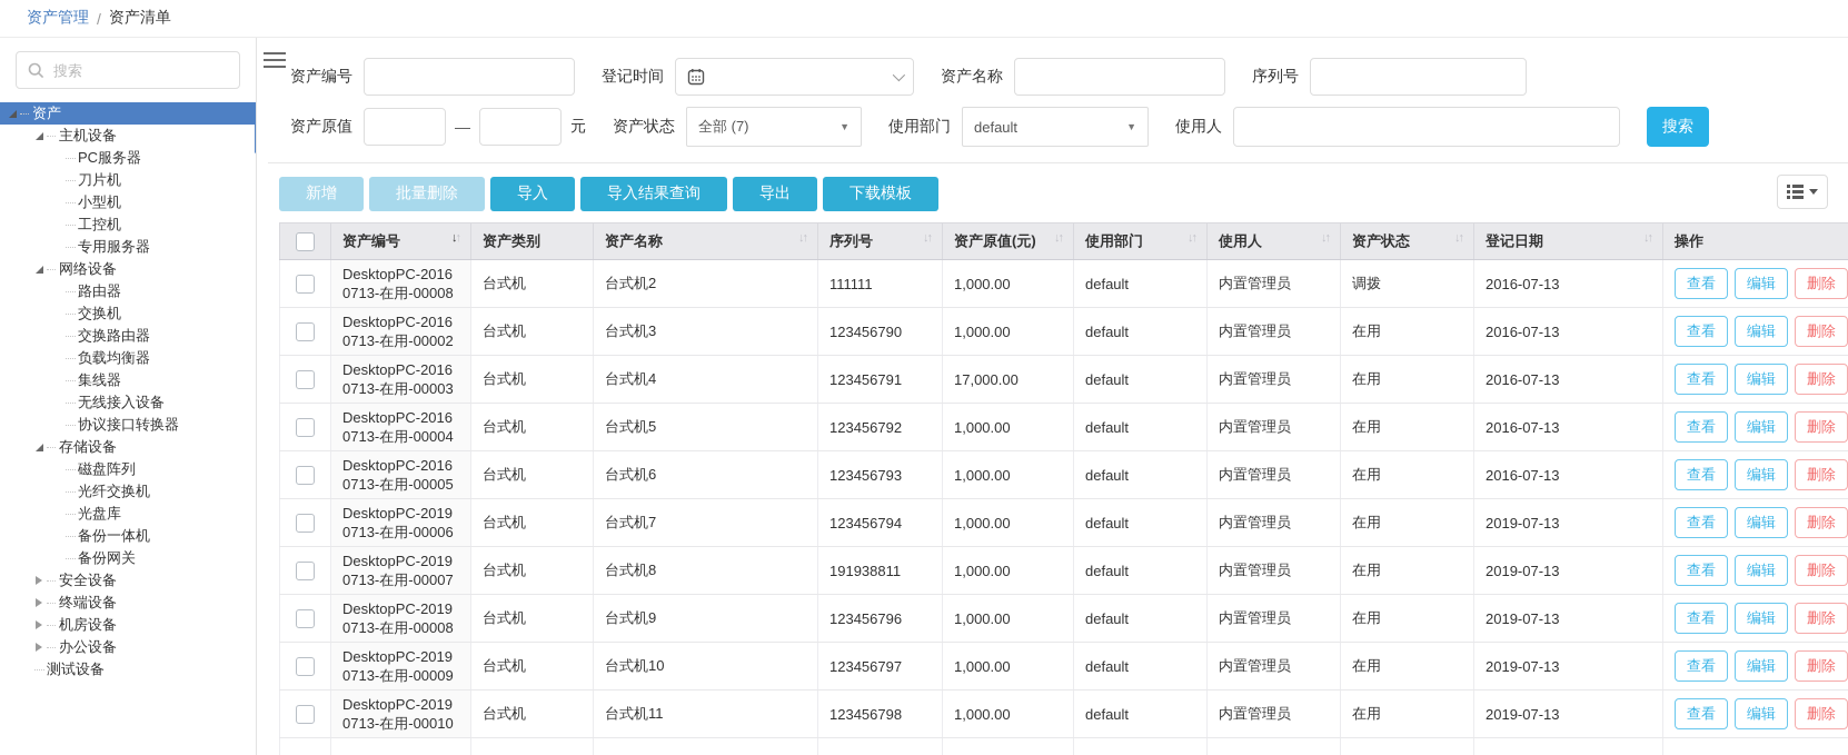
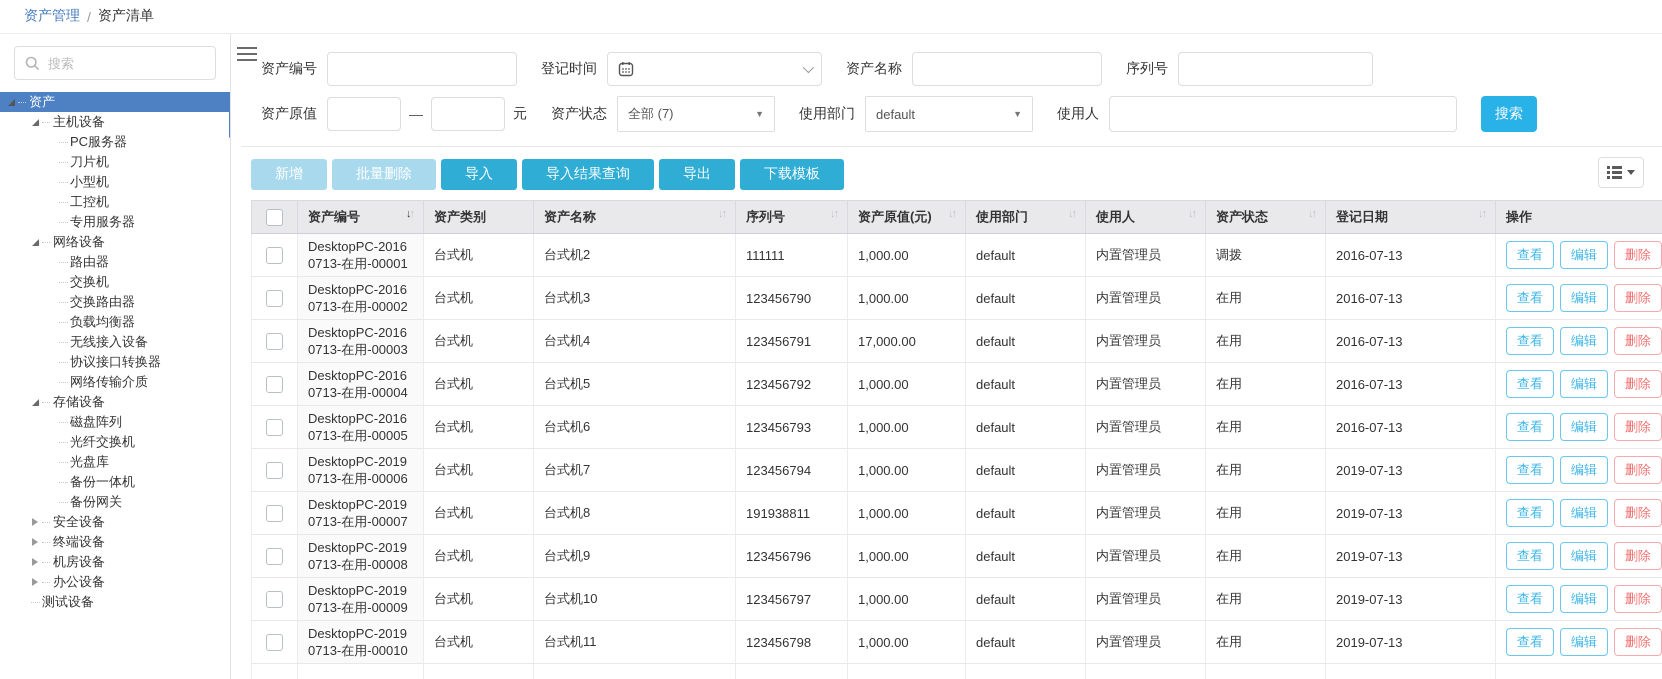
  资产管理
  /
  资产清单
  搜索
  资产
  主机设备
  PC服务器
  刀片机
  小型机
  工控机
  专用服务器
  网络设备
  路由器
  交换机
  交换路由器
  负载均衡器
- 集线器
  无线接入设备
  协议接口转换器
+ 网络传输介质
  存储设备
  磁盘阵列
  光纤交换机
  光盘库
  备份一体机
  备份网关
  安全设备
  终端设备
  机房设备
  办公设备
  测试设备
  资产编号
  登记时间
  资产名称
  序列号
  资产原值
  —
  元
  资产状态
  全部 (7)
  ▼
  使用部门
  default
  ▼
  使用人
  搜索
  新增
  批量删除
  导入
  导入结果查询
  导出
  下载模板
  	↓↑资产编号	资产类别	↓↑资产名称	↓↑序列号	↓↑资产原值(元)	↓↑使用部门	↓↑使用人	↓↑资产状态	↓↑登记日期	操作
- 	DesktopPC-20160713-在用-00008	台式机	台式机2	111111	1,000.00	default	内置管理员	调拨	2016-07-13	查看 编辑 删除
+ 	DesktopPC-20160713-在用-00001	台式机	台式机2	111111	1,000.00	default	内置管理员	调拨	2016-07-13	查看 编辑 删除
  	DesktopPC-20160713-在用-00002	台式机	台式机3	123456790	1,000.00	default	内置管理员	在用	2016-07-13	查看 编辑 删除
  	DesktopPC-20160713-在用-00003	台式机	台式机4	123456791	17,000.00	default	内置管理员	在用	2016-07-13	查看 编辑 删除
  	DesktopPC-20160713-在用-00004	台式机	台式机5	123456792	1,000.00	default	内置管理员	在用	2016-07-13	查看 编辑 删除
  	DesktopPC-20160713-在用-00005	台式机	台式机6	123456793	1,000.00	default	内置管理员	在用	2016-07-13	查看 编辑 删除
  	DesktopPC-20190713-在用-00006	台式机	台式机7	123456794	1,000.00	default	内置管理员	在用	2019-07-13	查看 编辑 删除
  	DesktopPC-20190713-在用-00007	台式机	台式机8	191938811	1,000.00	default	内置管理员	在用	2019-07-13	查看 编辑 删除
  	DesktopPC-20190713-在用-00008	台式机	台式机9	123456796	1,000.00	default	内置管理员	在用	2019-07-13	查看 编辑 删除
  	DesktopPC-20190713-在用-00009	台式机	台式机10	123456797	1,000.00	default	内置管理员	在用	2019-07-13	查看 编辑 删除
  	DesktopPC-20190713-在用-00010	台式机	台式机11	123456798	1,000.00	default	内置管理员	在用	2019-07-13	查看 编辑 删除
